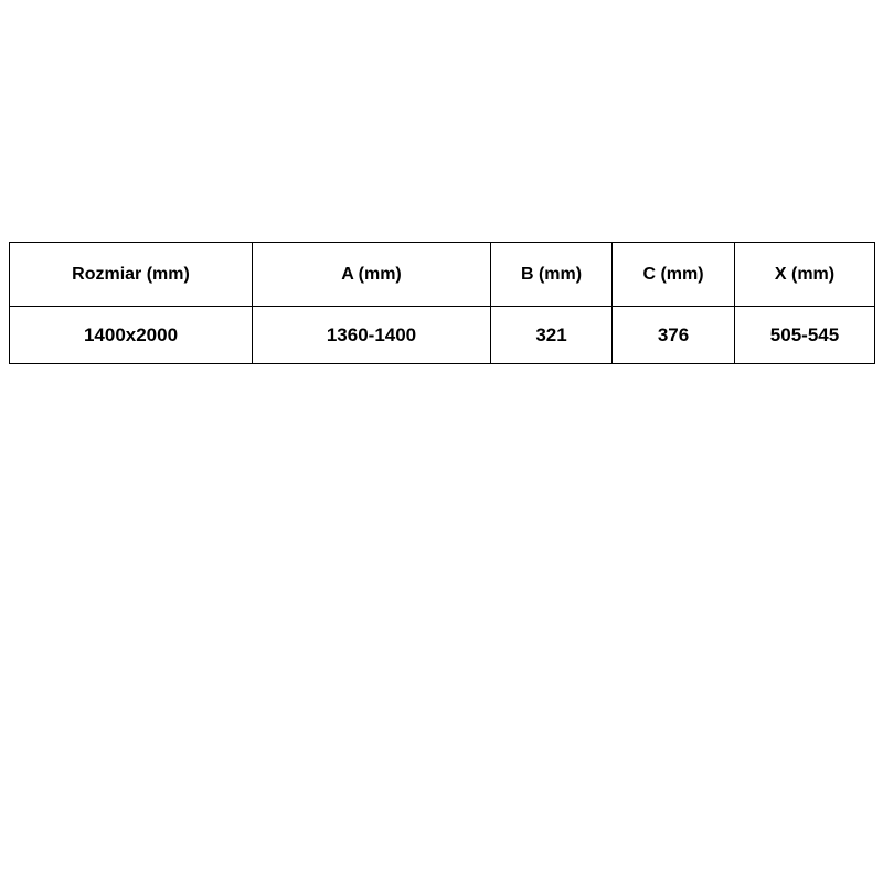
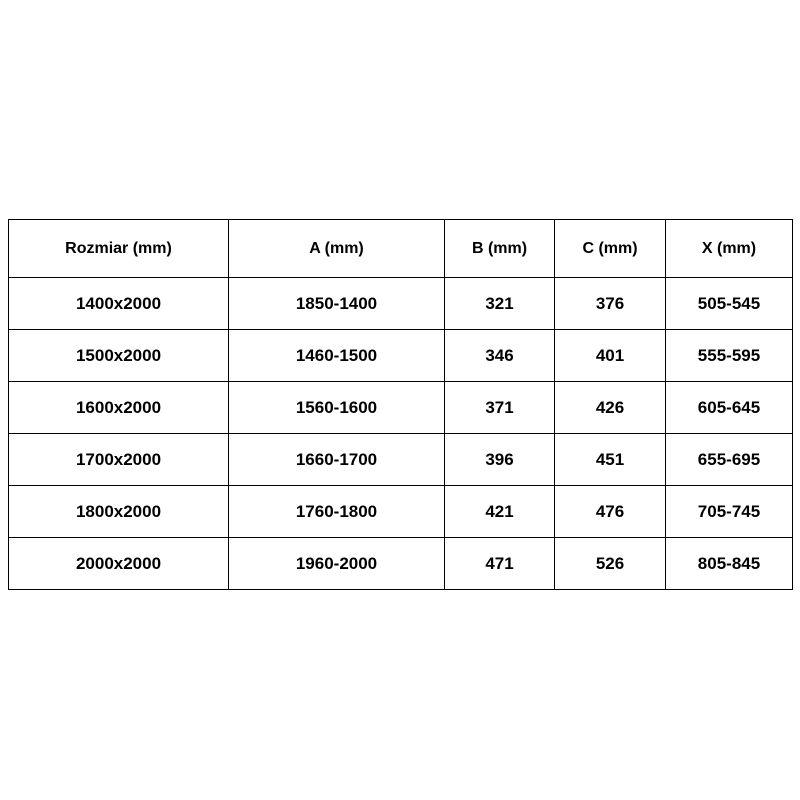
  Rozmiar (mm)	A (mm)	B (mm)	C (mm)	X (mm)
- 1400x2000	1360-1400	321	376	505-545
+ 1400x2000	1850-1400	321	376	505-545
+ 1500x2000	1460-1500	346	401	555-595
+ 1600x2000	1560-1600	371	426	605-645
+ 1700x2000	1660-1700	396	451	655-695
+ 1800x2000	1760-1800	421	476	705-745
+ 2000x2000	1960-2000	471	526	805-845
